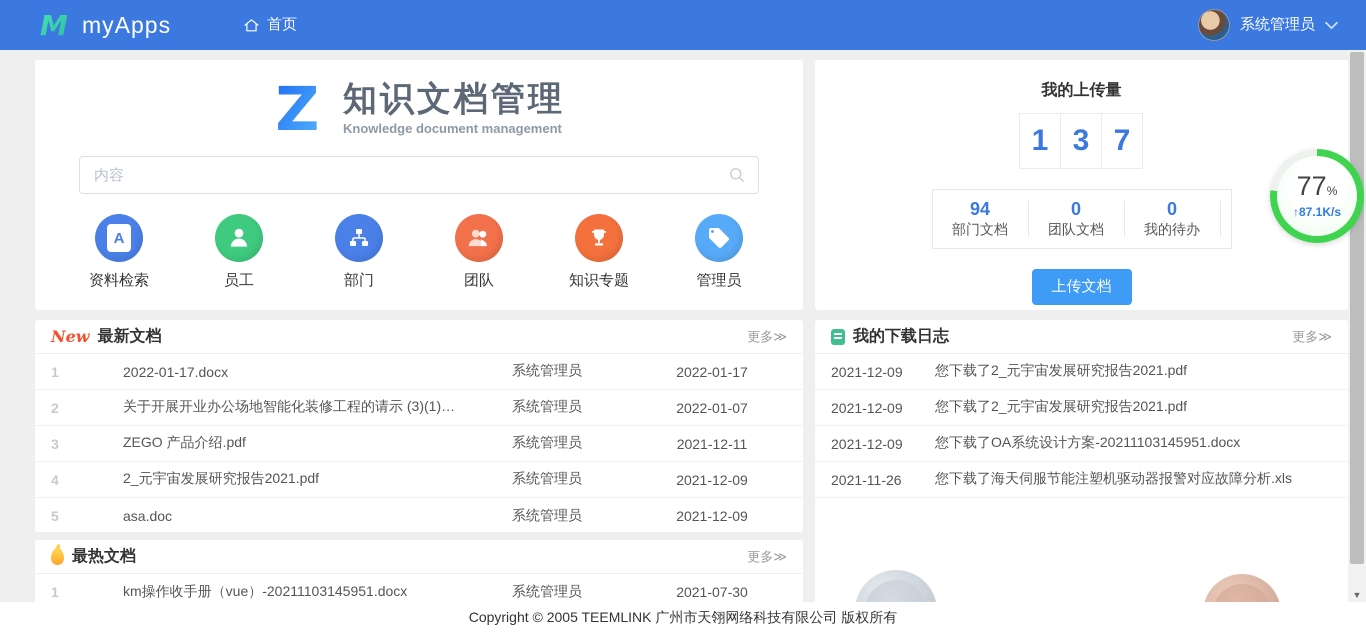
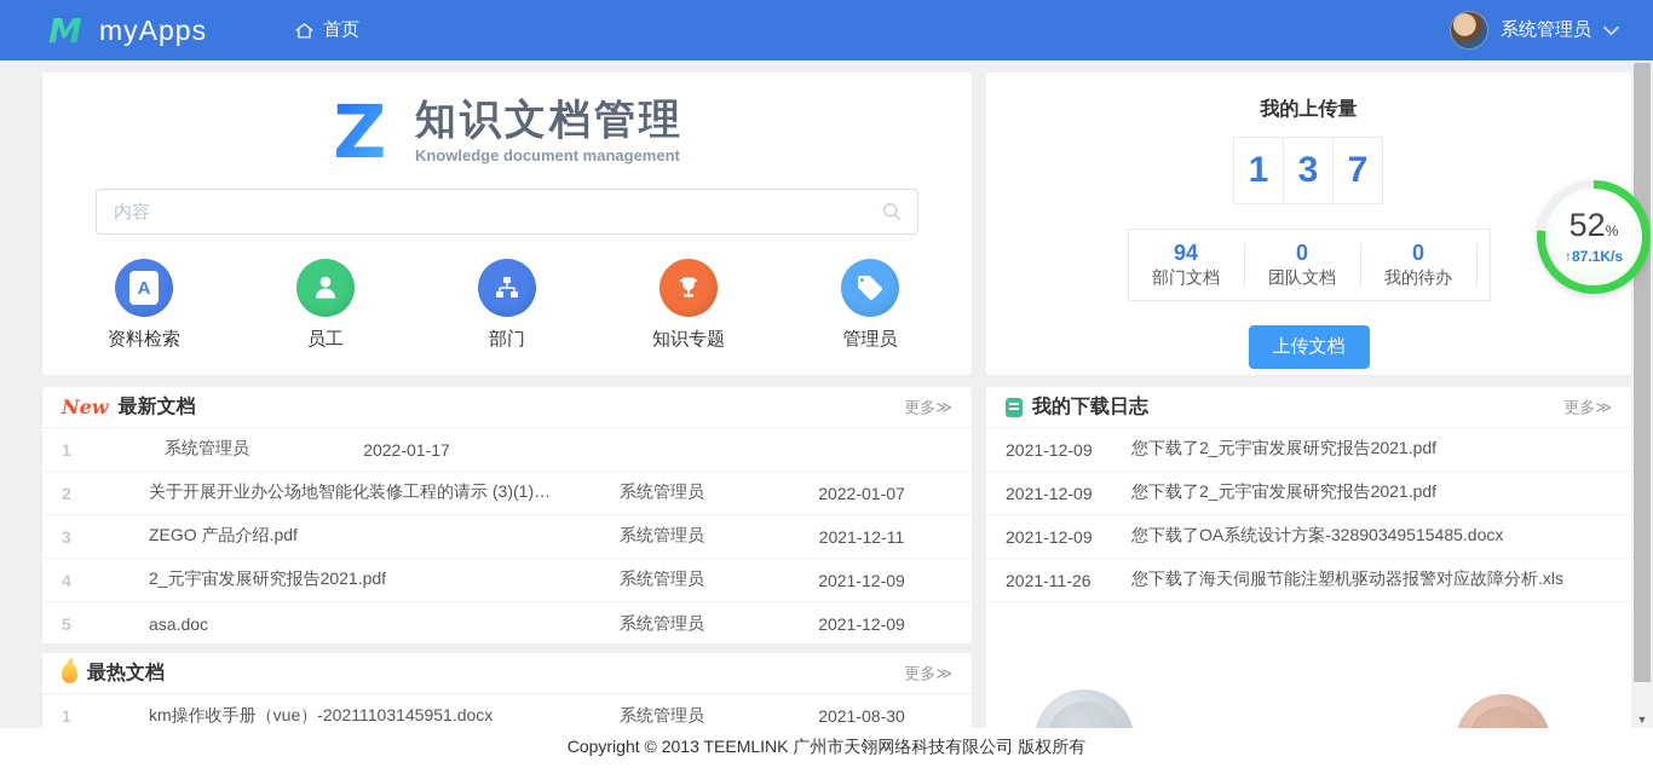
  M
  myApps
  首页
  系统管理员
  Z
  知识文档管理
  Knowledge document management
  内容
  A
  资料检索
  员工
  部门
- 团队
  知识专题
  管理员
  我的上传量
  1
  3
  7
  94
  部门文档
  0
  团队文档
  0
  我的待办
  上传文档
- 77%
+ 52%
  ↑87.1K/s
  New
  最新文档
  更多≫
  1
- 2022-01-17.docx
  系统管理员
  2022-01-17
  2
  关于开展开业办公场地智能化装修工程的请示 (3)(1).do
  系统管理员
  2022-01-07
  3
  ZEGO 产品介绍.pdf
  系统管理员
  2021-12-11
  4
  2_元宇宙发展研究报告2021.pdf
  系统管理员
  2021-12-09
  5
  asa.doc
  系统管理员
  2021-12-09
  我的下载日志
  更多≫
  2021-12-09
  您下载了2_元宇宙发展研究报告2021.pdf
  2021-12-09
  您下载了2_元宇宙发展研究报告2021.pdf
  2021-12-09
- 您下载了OA系统设计方案-20211103145951.docx
+ 您下载了OA系统设计方案-32890349515485.docx
  2021-11-26
  您下载了海天伺服节能注塑机驱动器报警对应故障分析.xls
  最热文档
  更多≫
  1
  km操作收手册（vue）-20211103145951.docx
  系统管理员
- 2021-07-30
+ 2021-08-30
  ▼
- Copyright © 2005 TEEMLINK 广州市天翎网络科技有限公司 版权所有
+ Copyright © 2013 TEEMLINK 广州市天翎网络科技有限公司 版权所有
